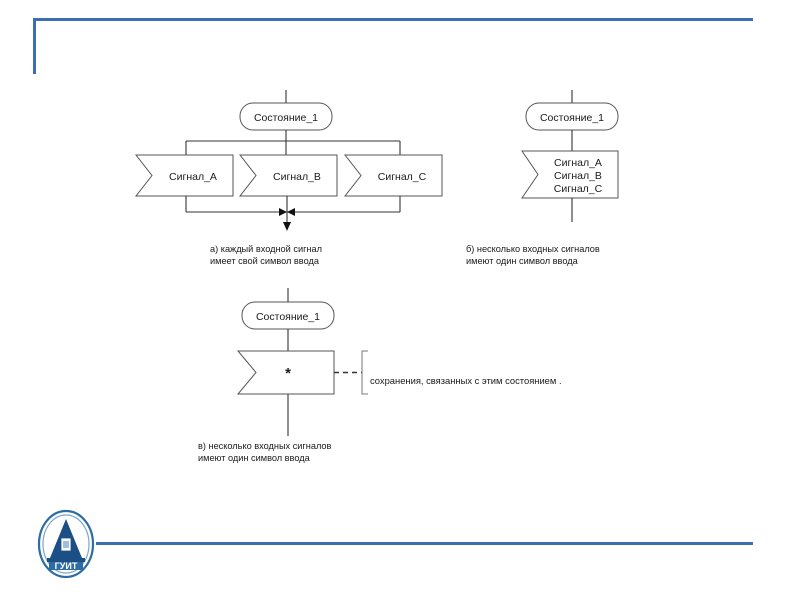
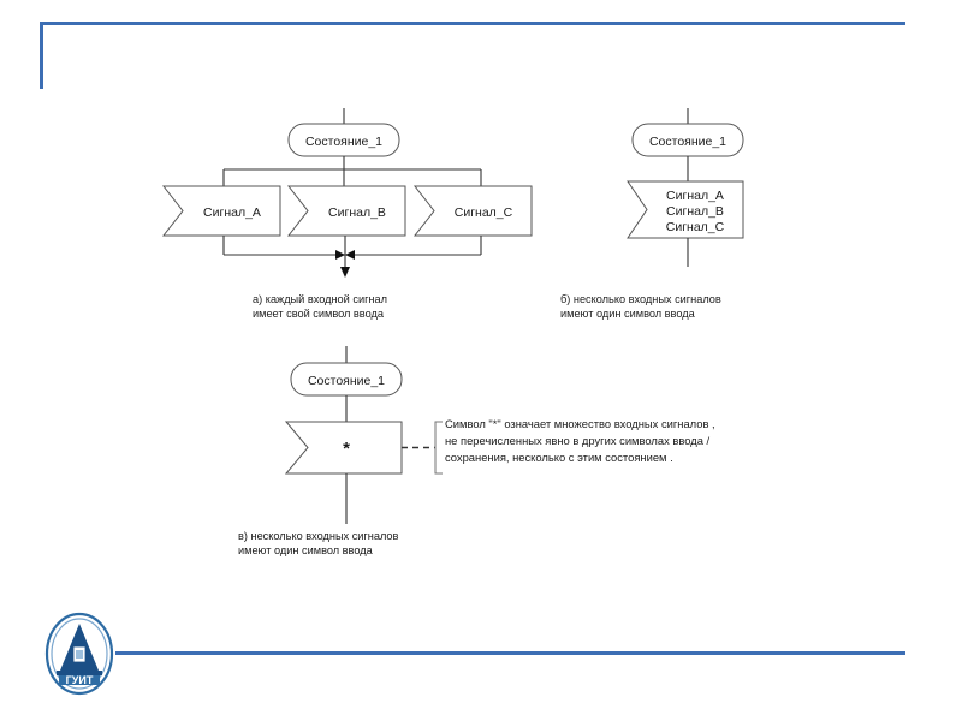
  ГУИТ
  Состояние_1
  Сигнал_A
  Сигнал_B
  Сигнал_C
  а) каждый входной сигнал
  имеет свой символ ввода
  Состояние_1
  Сигнал_A
  Сигнал_B
  Сигнал_C
  б) несколько входных сигналов
  имеют один символ ввода
  Состояние_1
  *
+ Символ "*" означает множество входных сигналов ,
+ не перечисленных явно в других символах ввода /
- сохранения, связанных с этим состоянием .
+ сохранения, несколько с этим состоянием .
  в) несколько входных сигналов
  имеют один символ ввода
